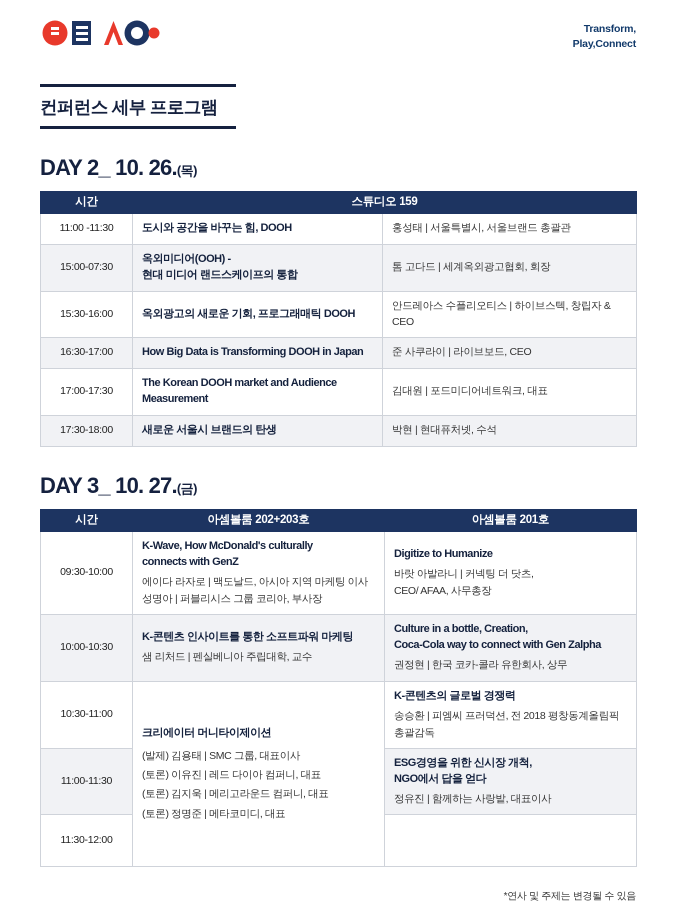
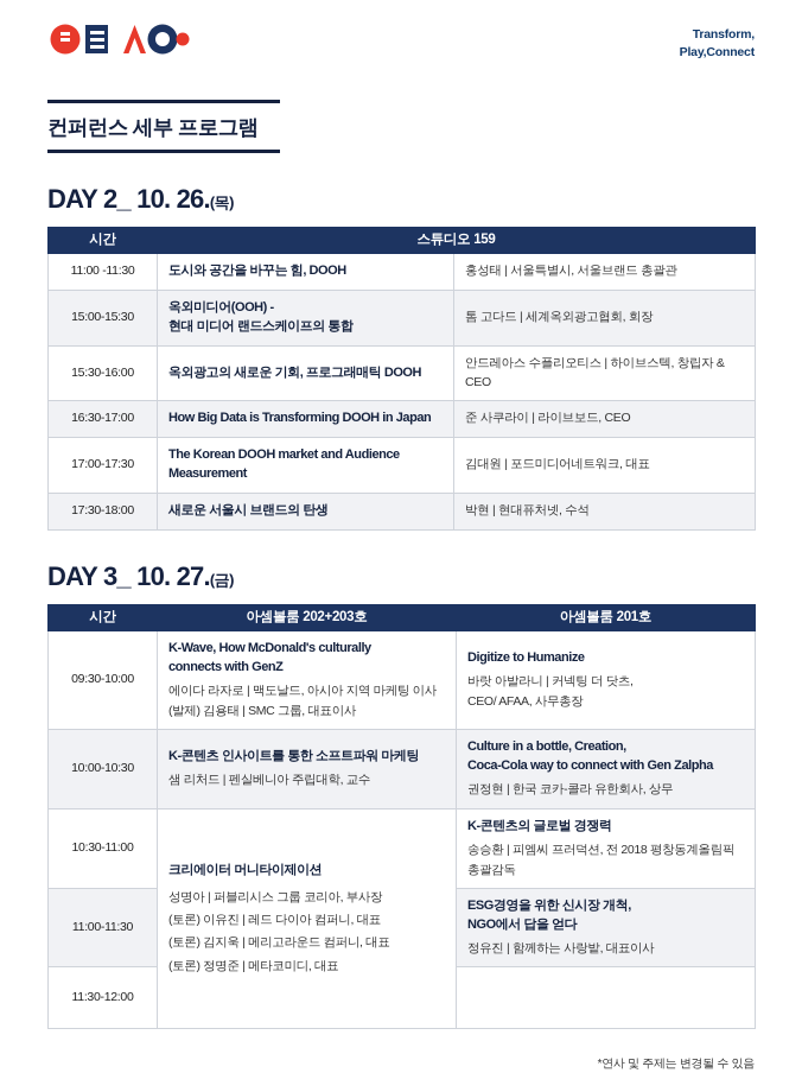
  Transform,
  Play,Connect
  컨퍼런스 세부 프로그램
  DAY 2_ 10. 26.(목)
  시간	스튜디오 159
  11:00 -11:30	도시와 공간을 바꾸는 힘, DOOH	홍성태 | 서울특별시, 서울브랜드 총괄관
- 15:00-07:30	옥외미디어(OOH) - 현대 미디어 랜드스케이프의 통합	톰 고다드 | 세계옥외광고협회, 회장
+ 15:00-15:30	옥외미디어(OOH) - 현대 미디어 랜드스케이프의 통합	톰 고다드 | 세계옥외광고협회, 회장
  15:30-16:00	옥외광고의 새로운 기회, 프로그래매틱 DOOH	안드레아스 수플리오티스 | 하이브스텍, 창립자 & CEO
  16:30-17:00	How Big Data is Transforming DOOH in Japan	준 사쿠라이 | 라이브보드, CEO
  17:00-17:30	The Korean DOOH market and Audience Measurement	김대원 | 포드미디어네트워크, 대표
  17:30-18:00	새로운 서울시 브랜드의 탄생	박현 | 현대퓨처넷, 수석
  DAY 3_ 10. 27.(금)
  시간	아셈볼룸 202+203호	아셈볼룸 201호
- 09:30-10:00	K-Wave, How McDonald's culturally connects with GenZ 에이다 라자로 | 맥도날드, 아시아 지역 마케팅 이사 성명아 | 퍼블리시스 그룹 코리아, 부사장	Digitize to Humanize 바랏 아발라니 | 커넥팅 더 닷츠, CEO/ AFAA, 사무총장
+ 09:30-10:00	K-Wave, How McDonald's culturally connects with GenZ 에이다 라자로 | 맥도날드, 아시아 지역 마케팅 이사 (발제) 김용태 | SMC 그룹, 대표이사	Digitize to Humanize 바랏 아발라니 | 커넥팅 더 닷츠, CEO/ AFAA, 사무총장
  10:00-10:30	K-콘텐츠 인사이트를 통한 소프트파워 마케팅 샘 리처드 | 펜실베니아 주립대학, 교수	Culture in a bottle, Creation, Coca-Cola way to connect with Gen Zalpha 권정현 | 한국 코카-콜라 유한회사, 상무
- 10:30-11:00	크리에이터 머니타이제이션 (발제) 김용태 | SMC 그룹, 대표이사 (토론) 이유진 | 레드 다이아 컴퍼니, 대표 (토론) 김지욱 | 메리고라운드 컴퍼니, 대표 (토론) 정명준 | 메타코미디, 대표	K-콘텐츠의 글로벌 경쟁력 송승환 | 피엠씨 프러덕션, 전 2018 평창동계올림픽 총괄감독
+ 10:30-11:00	크리에이터 머니타이제이션 성명아 | 퍼블리시스 그룹 코리아, 부사장 (토론) 이유진 | 레드 다이아 컴퍼니, 대표 (토론) 김지욱 | 메리고라운드 컴퍼니, 대표 (토론) 정명준 | 메타코미디, 대표	K-콘텐츠의 글로벌 경쟁력 송승환 | 피엠씨 프러덕션, 전 2018 평창동계올림픽 총괄감독
  11:00-11:30	ESG경영을 위한 신시장 개척, NGO에서 답을 얻다 정유진 | 함께하는 사랑밭, 대표이사
  11:30-12:00
  *연사 및 주제는 변경될 수 있음
